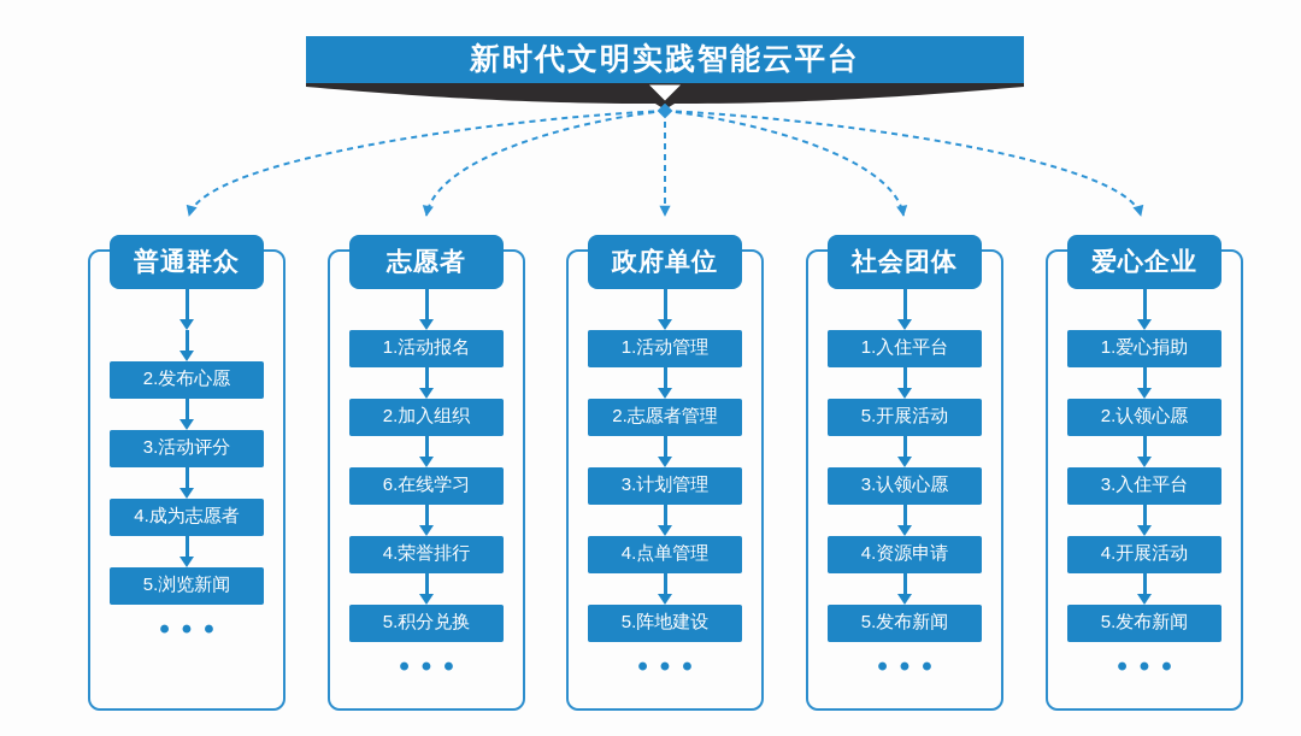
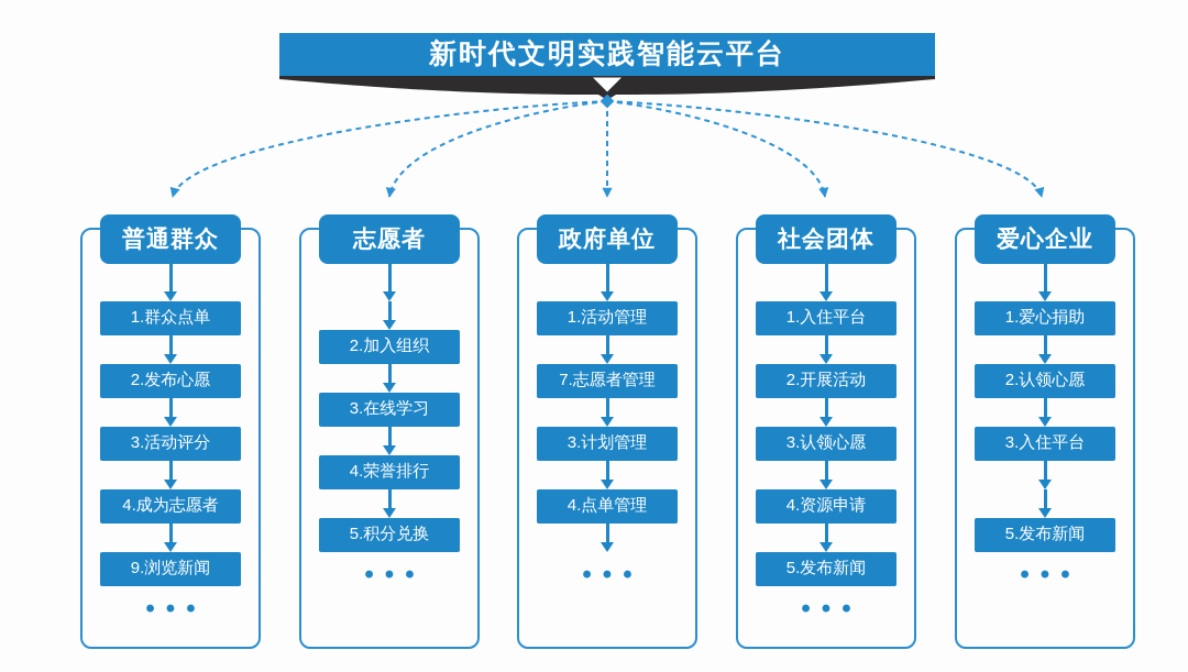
  新时代文明实践智能云平台
  普通群众
+ 1.群众点单
  2.发布心愿
  3.活动评分
  4.成为志愿者
- 5.浏览新闻
+ 9.浏览新闻
  •••
  志愿者
- 1.活动报名
  2.加入组织
- 6.在线学习
+ 3.在线学习
  4.荣誉排行
  5.积分兑换
  •••
  政府单位
  1.活动管理
- 2.志愿者管理
+ 7.志愿者管理
  3.计划管理
  4.点单管理
- 5.阵地建设
  •••
  社会团体
  1.入住平台
- 5.开展活动
+ 2.开展活动
  3.认领心愿
  4.资源申请
  5.发布新闻
  •••
  爱心企业
  1.爱心捐助
  2.认领心愿
  3.入住平台
- 4.开展活动
  5.发布新闻
  •••
